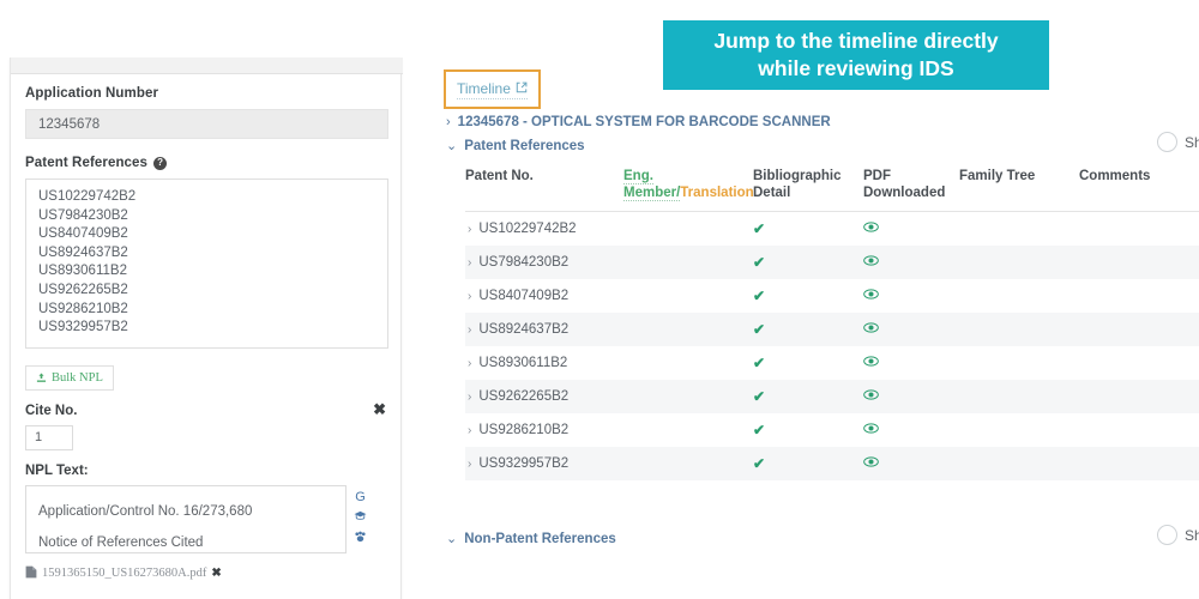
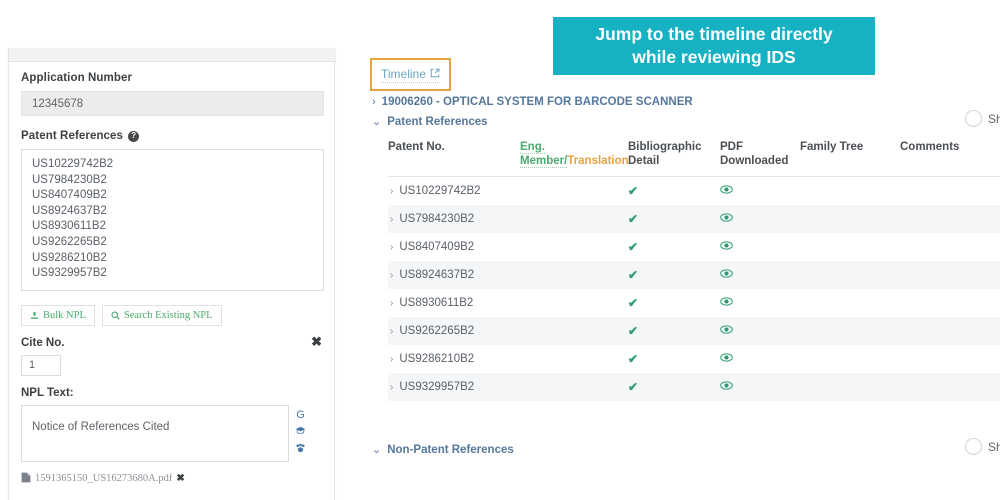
  Application Number
  12345678
  Patent References
  ?
  US10229742B2
  US7984230B2
  US8407409B2
  US8924637B2
  US8930611B2
  US9262265B2
  US9286210B2
  US9329957B2
  Bulk NPL
+ Search Existing NPL
  ✖
  Cite No.
  1
  NPL Text:
- Application/Control No. 16/273,680
  Notice of References Cited
  G
  1591365150_US16273680A.pdf
  ✖
  Timeline
  ›
- 12345678 - OPTICAL SYSTEM FOR BARCODE SCANNER
+ 19006260 - OPTICAL SYSTEM FOR BARCODE SCANNER
  ⌄
  Patent References
  Patent No.
  Eng. Member/Translation
  Bibliographic Detail
  PDF Downloaded
  Family Tree
  Comments
  ›
  US10229742B2
  ✔
  ›
  US7984230B2
  ✔
  ›
  US8407409B2
  ✔
  ›
  US8924637B2
  ✔
  ›
  US8930611B2
  ✔
  ›
  US9262265B2
  ✔
  ›
  US9286210B2
  ✔
  ›
  US9329957B2
  ✔
  ⌄
  Non-Patent References
  Jump to the timeline directly
  while reviewing IDS
